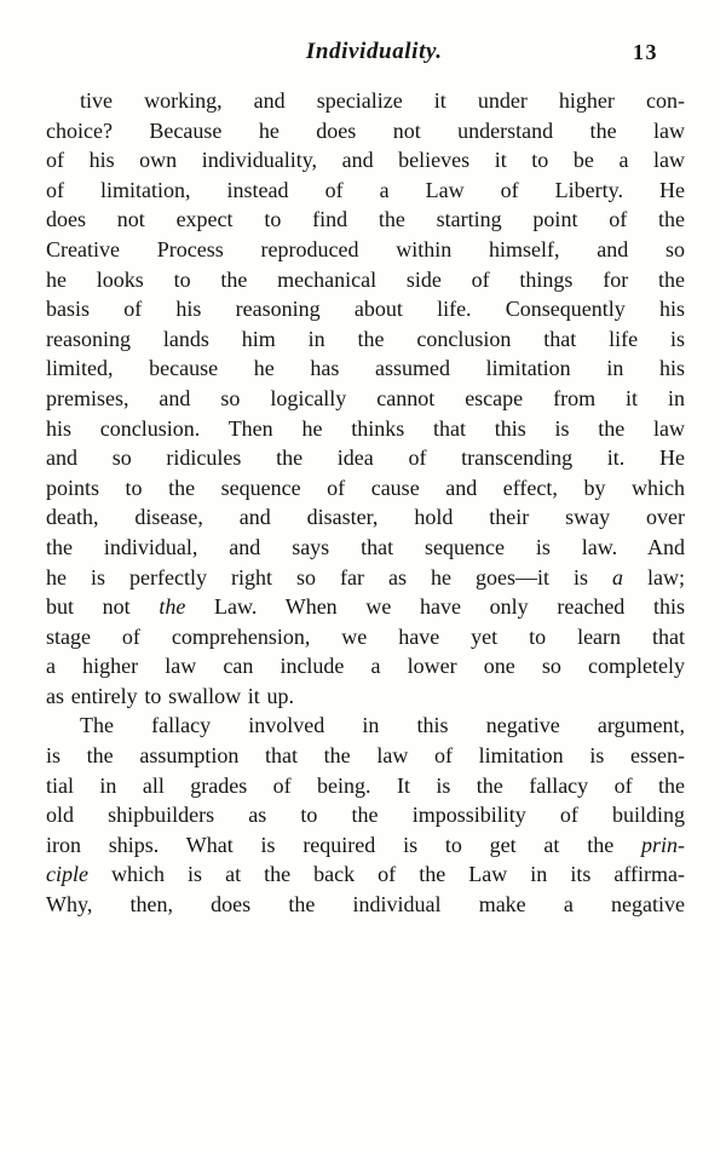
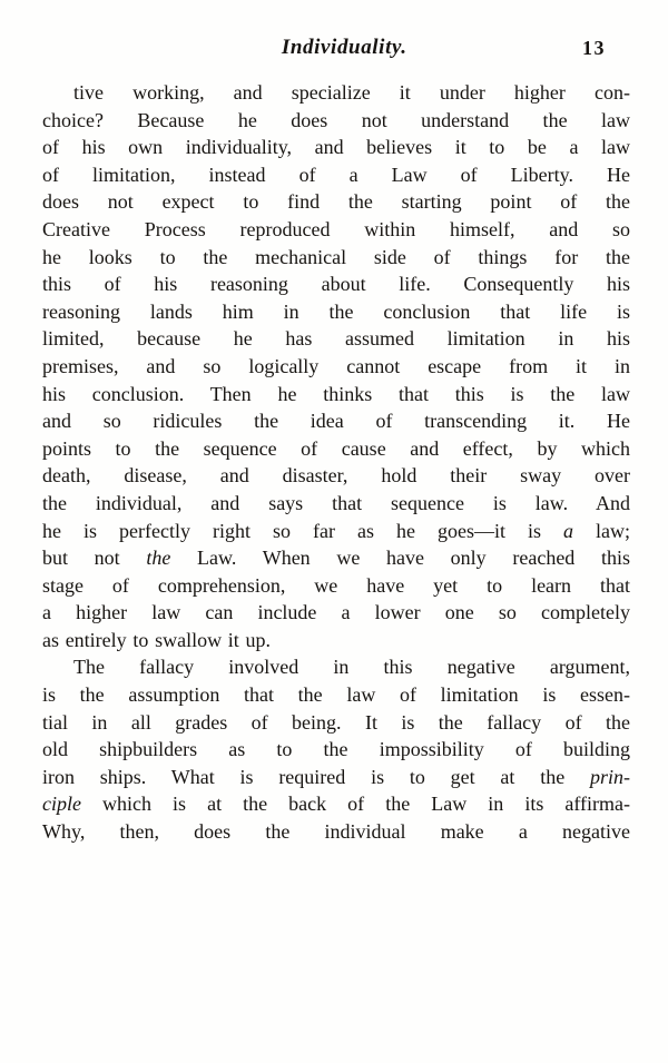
  Individuality.
  13
  tive working, and specialize it under higher con-
  choice? Because he does not understand the law
  of his own individuality, and believes it to be a law
  of limitation, instead of a Law of Liberty. He
  does not expect to find the starting point of the
  Creative Process reproduced within himself, and so
  he looks to the mechanical side of things for the
- basis of his reasoning about life. Consequently his
+ this of his reasoning about life. Consequently his
  reasoning lands him in the conclusion that life is
  limited, because he has assumed limitation in his
  premises, and so logically cannot escape from it in
  his conclusion. Then he thinks that this is the law
  and so ridicules the idea of transcending it. He
  points to the sequence of cause and effect, by which
  death, disease, and disaster, hold their sway over
  the individual, and says that sequence is law. And
  he is perfectly right so far as he goes—it is a law;
  but not the Law. When we have only reached this
  stage of comprehension, we have yet to learn that
  a higher law can include a lower one so completely
  as entirely to swallow it up.
  The fallacy involved in this negative argument,
  is the assumption that the law of limitation is essen-
  tial in all grades of being. It is the fallacy of the
  old shipbuilders as to the impossibility of building
  iron ships. What is required is to get at the prin-
  ciple which is at the back of the Law in its affirma-
  Why, then, does the individual make a negative
